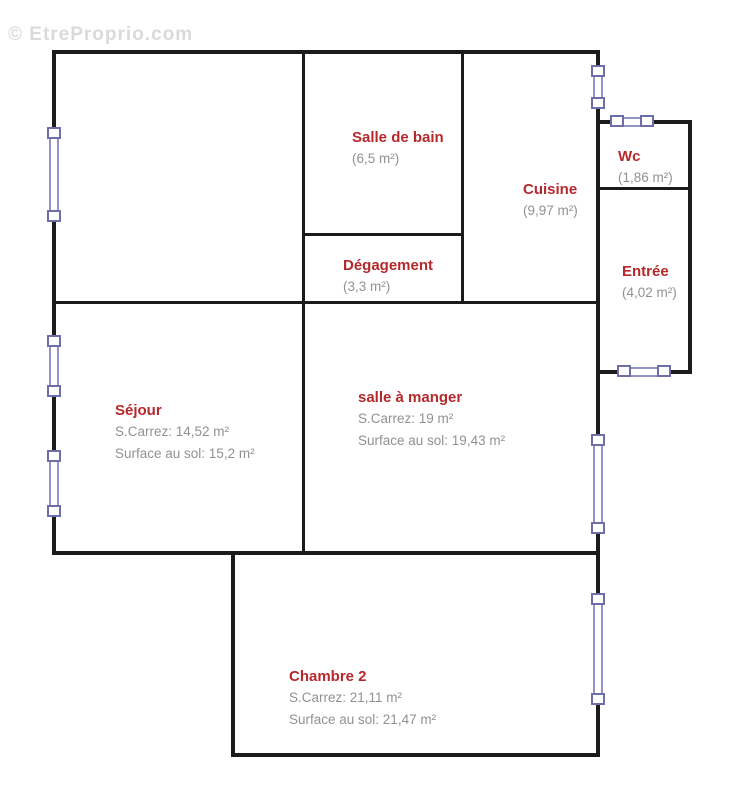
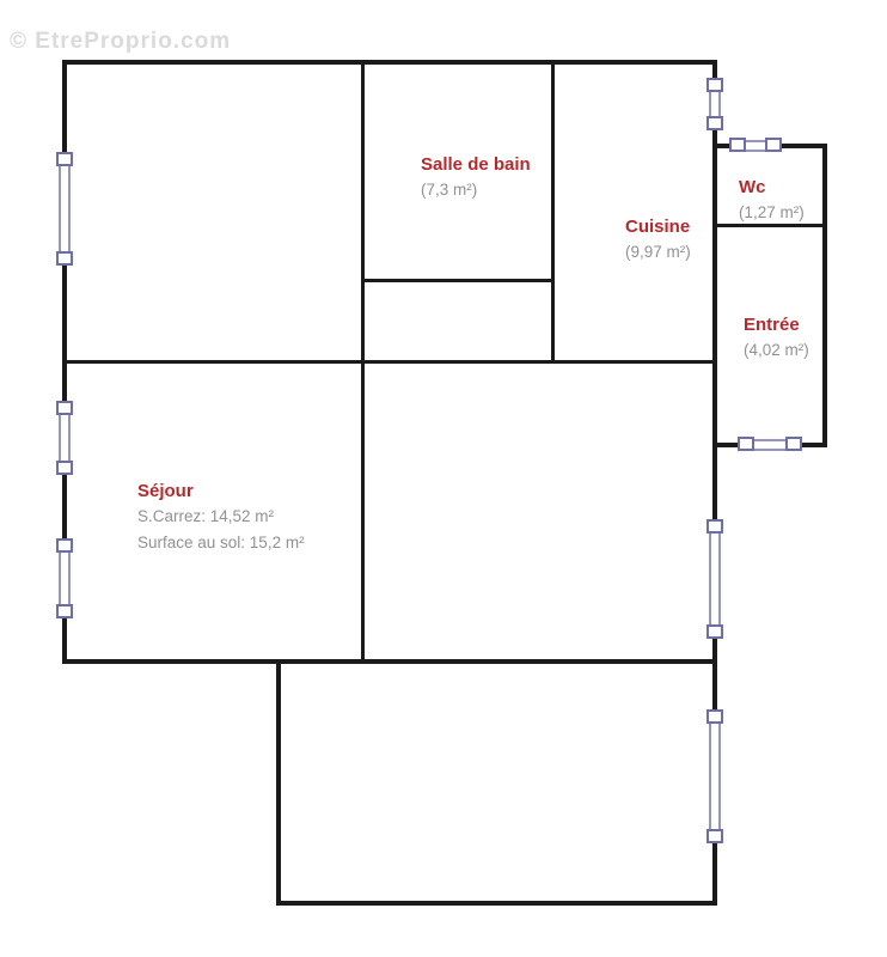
  © EtreProprio.com
  Salle de bain
- (6,5 m²)
+ (7,3 m²)
  Cuisine
  (9,97 m²)
  Wc
- (1,86 m²)
+ (1,27 m²)
  Entrée
  (4,02 m²)
- Dégagement
- (3,3 m²)
  Séjour
  S.Carrez: 14,52 m²
  Surface au sol: 15,2 m²
- salle à manger
- S.Carrez: 19 m²
- Surface au sol: 19,43 m²
- Chambre 2
- S.Carrez: 21,11 m²
- Surface au sol: 21,47 m²
